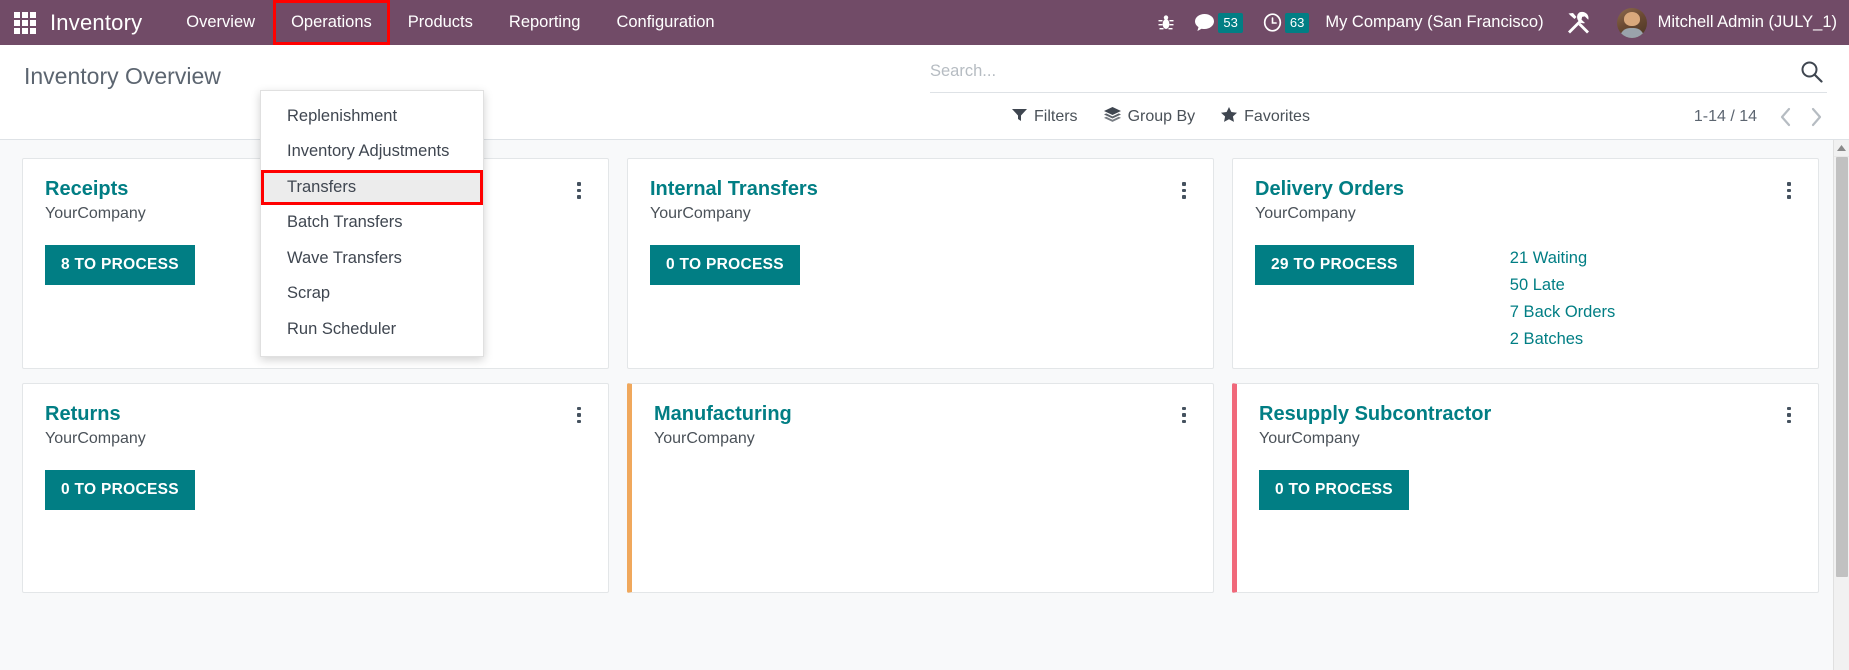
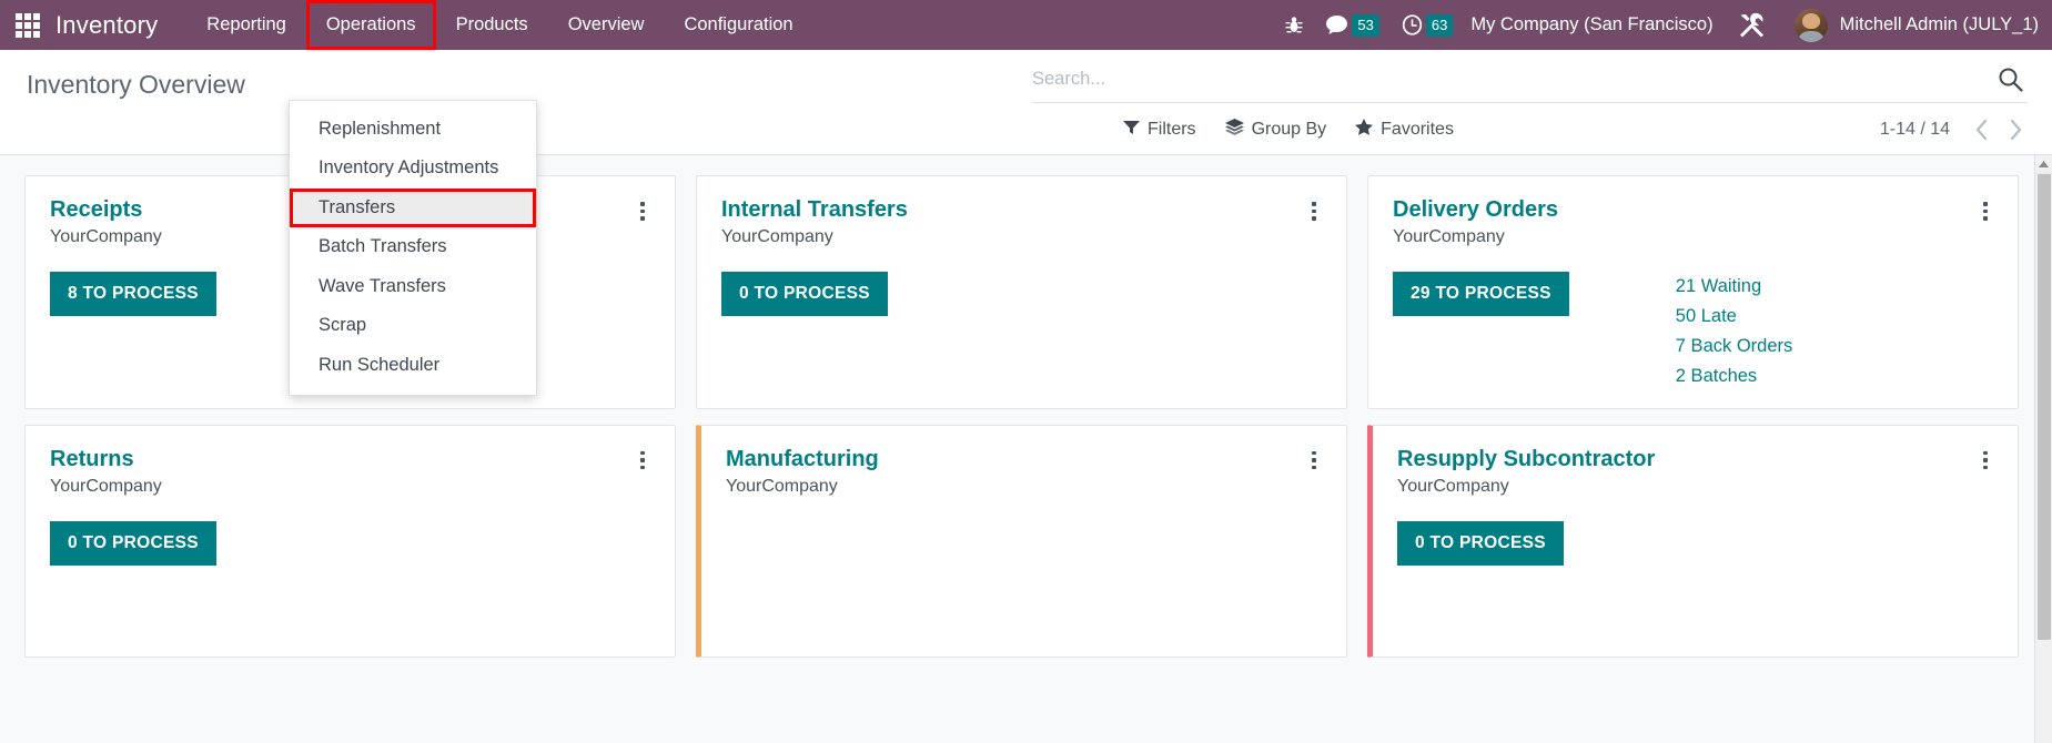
  Inventory
- Overview
+ Reporting
  Operations
  Products
- Reporting
+ Overview
  Configuration
  53
  63
  My Company (San Francisco)
  Mitchell Admin (JULY_1)
  Inventory Overview
  Search...
  Filters
  Group By
  Favorites
  1-14 / 14
  Replenishment
  Inventory Adjustments
  Transfers
  Batch Transfers
  Wave Transfers
  Scrap
  Run Scheduler
  Receipts
  YourCompany
  8 TO PROCESS
  Internal Transfers
  YourCompany
  0 TO PROCESS
  Delivery Orders
  YourCompany
  29 TO PROCESS
  21 Waiting
  50 Late
  7 Back Orders
  2 Batches
  Returns
  YourCompany
  0 TO PROCESS
  Manufacturing
  YourCompany
  Resupply Subcontractor
  YourCompany
  0 TO PROCESS
